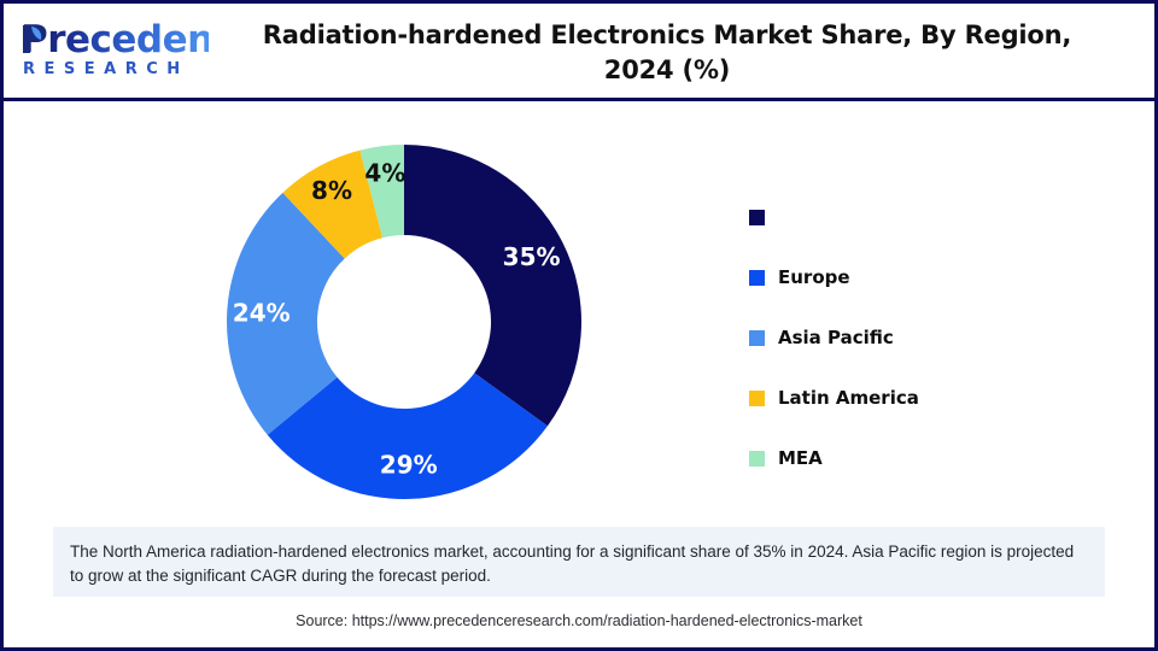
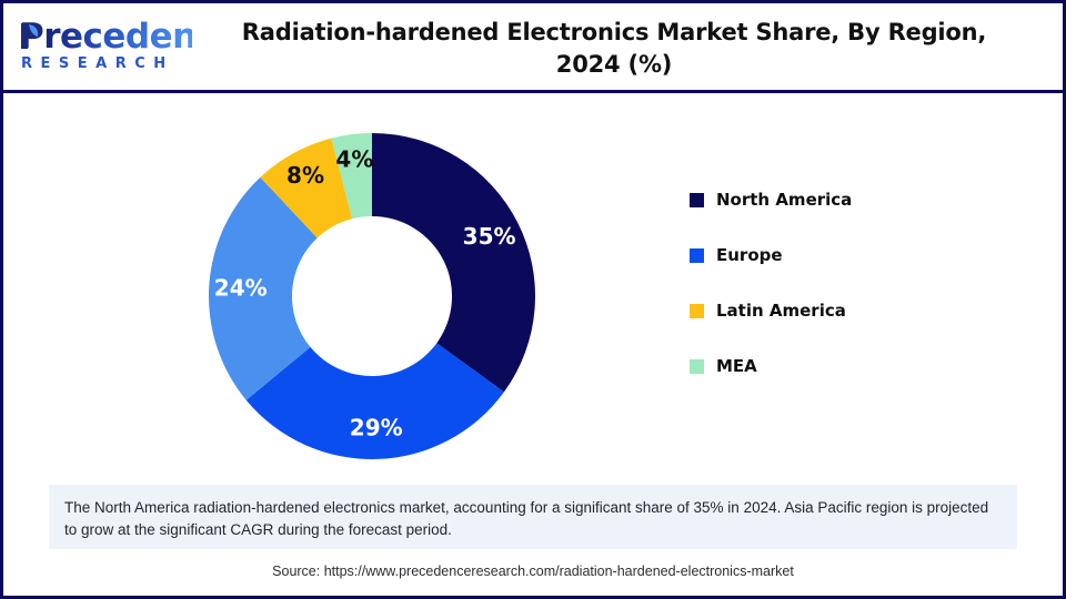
  recedenc
  RESEARCH
  Radiation-hardened Electronics Market Share, By Region,
  2024 (%)
  35%
  29%
  24%
  8%
  4%
+ North America
  Europe
- Asia Pacific
  Latin America
  MEA
  The North America radiation-hardened electronics market, accounting for a significant share of 35% in 2024. Asia Pacific region is projected to grow at the significant CAGR during the forecast period.
  Source: https://www.precedenceresearch.com/radiation-hardened-electronics-market
